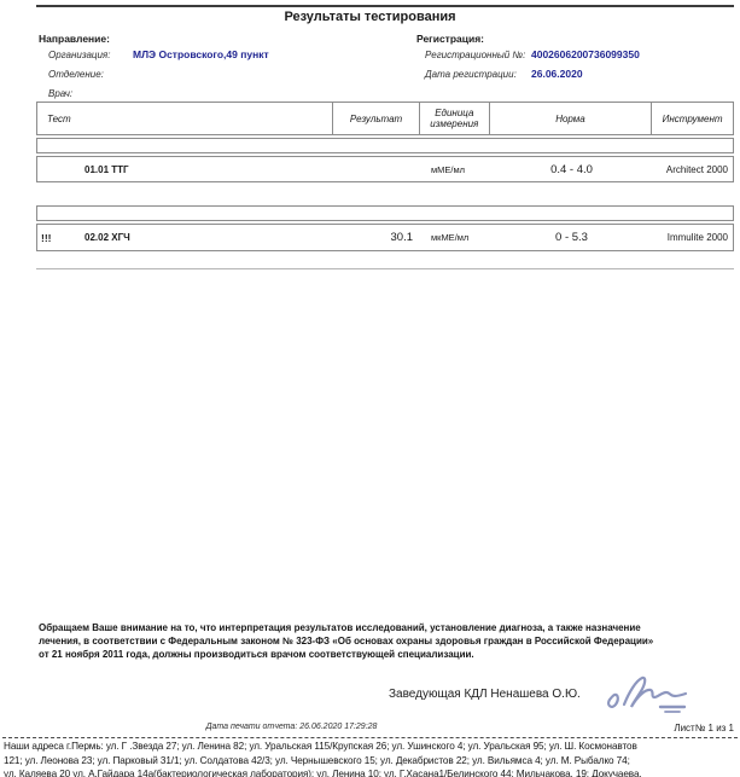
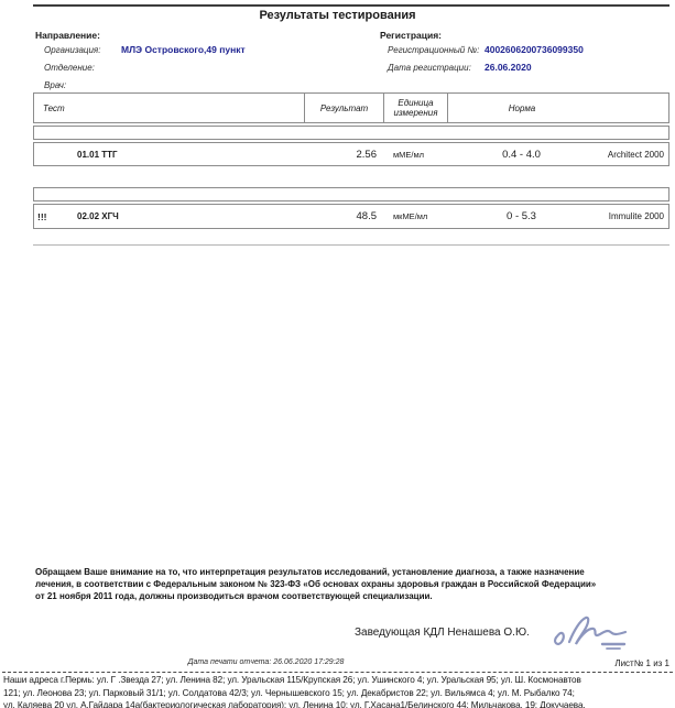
  Результаты тестирования
  Направление:
  Организация:
  МЛЭ Островского,49 пункт
  Отделение:
  Врач:
  Регистрация:
  Регистрационный №:
  4002606200736099350
  Дата регистрации:
  26.06.2020
  Тест
  Результат
  Единица измерения
  Норма
- Инструмент
  01.01 ТТГ
+ 2.56
  мМЕ/мл
  0.4 - 4.0
  Architect 2000
  !!!
  02.02 ХГЧ
- 30.1
+ 48.5
  мкМЕ/мл
  0 - 5.3
  Immulite 2000
  Обращаем Ваше внимание на то, что интерпретация результатов исследований, установление диагноза, а также назначение
  лечения, в соответствии с Федеральным законом № 323-ФЗ «Об основах охраны здоровья граждан в Российской Федерации»
  от 21 ноября 2011 года, должны производиться врачом соответствующей специализации.
  Заведующая КДЛ Ненашева О.Ю.
  Лист№ 1 из 1
  Наши адреса г.Пермь: ул. Г .Звезда 27; ул. Ленина 82; ул. Уральская 115/Крупская 26; ул. Ушинского 4; ул. Уральская 95; ул. Ш. Космонавтов
  121; ул. Леонова 23; ул. Парковый 31/1; ул. Солдатова 42/3; ул. Чернышевского 15; ул. Декабристов 22; ул. Вильямса 4; ул. М. Рыбалко 74;
  ул. Каляева 20 ул. А.Гайдара 14а(бактериологическая лаборатория); ул. Ленина 10; ул. Г.Хасана1/Белинского 44; Мильчакова, 19; Докучаева,
